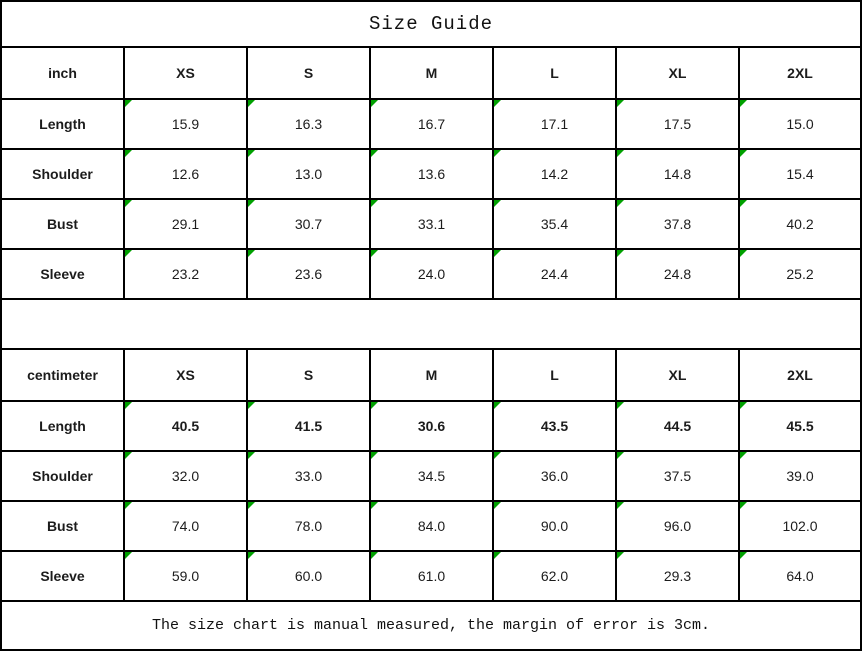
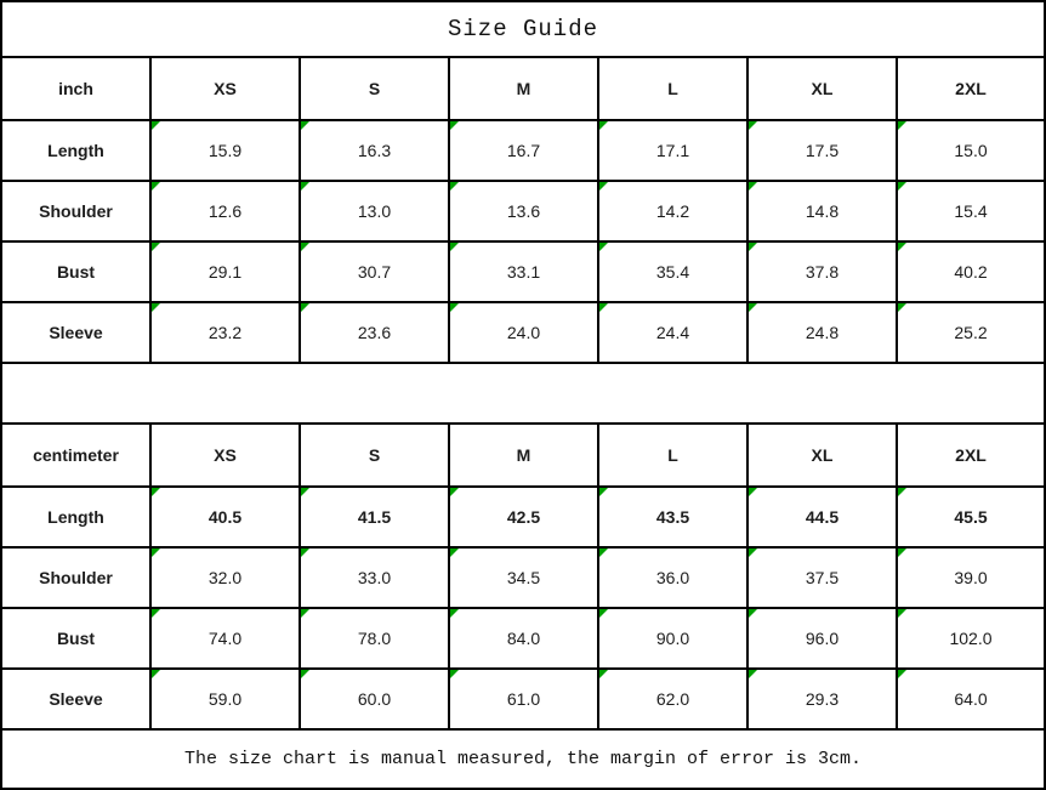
  Size Guide
  inch	XS	S	M	L	XL	2XL
  Length	15.9	16.3	16.7	17.1	17.5	15.0
  Shoulder	12.6	13.0	13.6	14.2	14.8	15.4
  Bust	29.1	30.7	33.1	35.4	37.8	40.2
  Sleeve	23.2	23.6	24.0	24.4	24.8	25.2
  centimeter	XS	S	M	L	XL	2XL
- Length	40.5	41.5	30.6	43.5	44.5	45.5
+ Length	40.5	41.5	42.5	43.5	44.5	45.5
  Shoulder	32.0	33.0	34.5	36.0	37.5	39.0
  Bust	74.0	78.0	84.0	90.0	96.0	102.0
  Sleeve	59.0	60.0	61.0	62.0	29.3	64.0
  The size chart is manual measured, the margin of error is 3cm.
